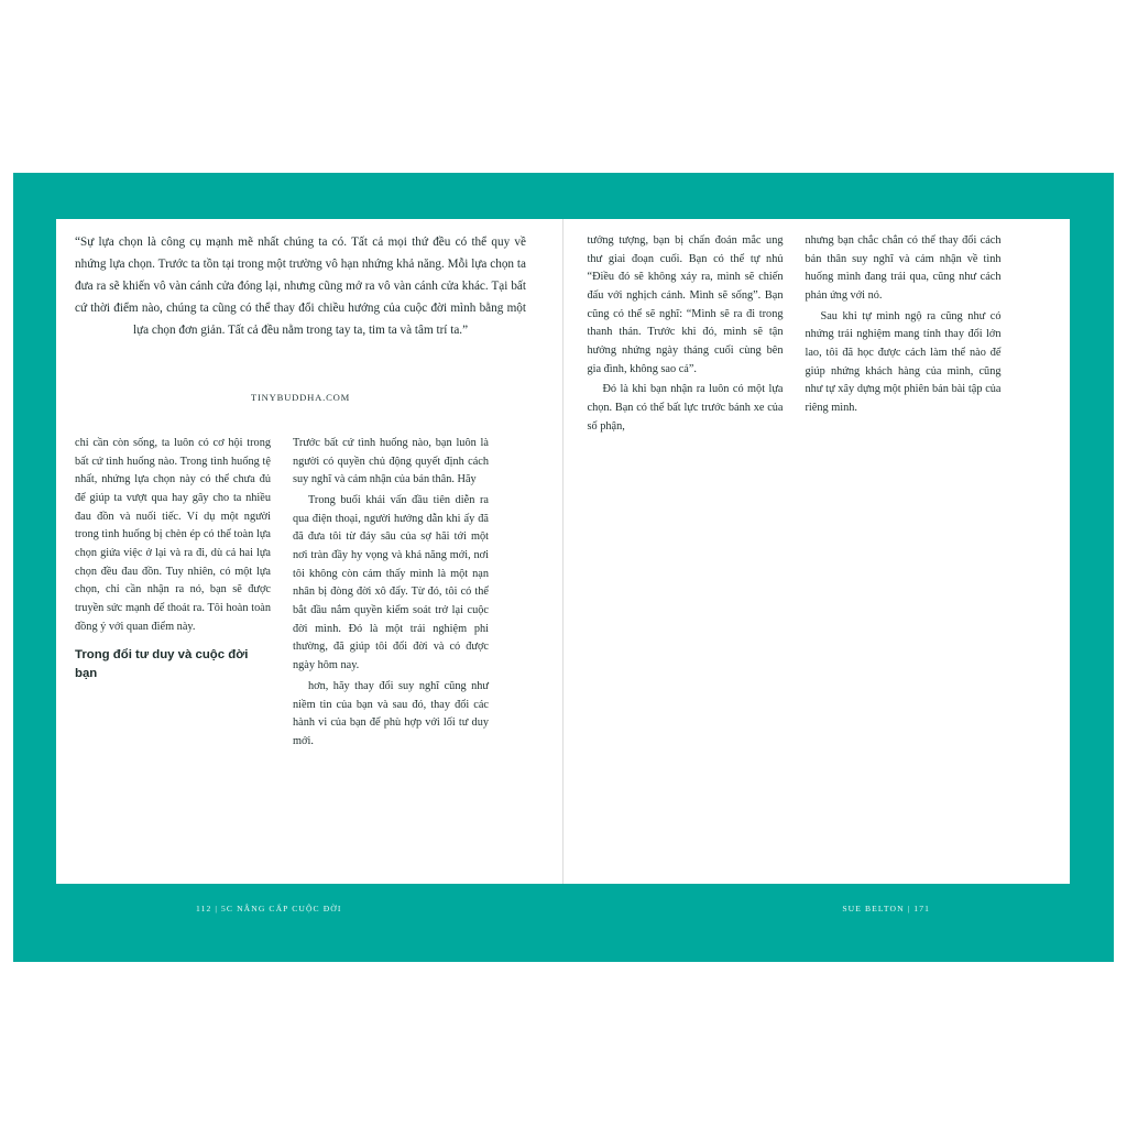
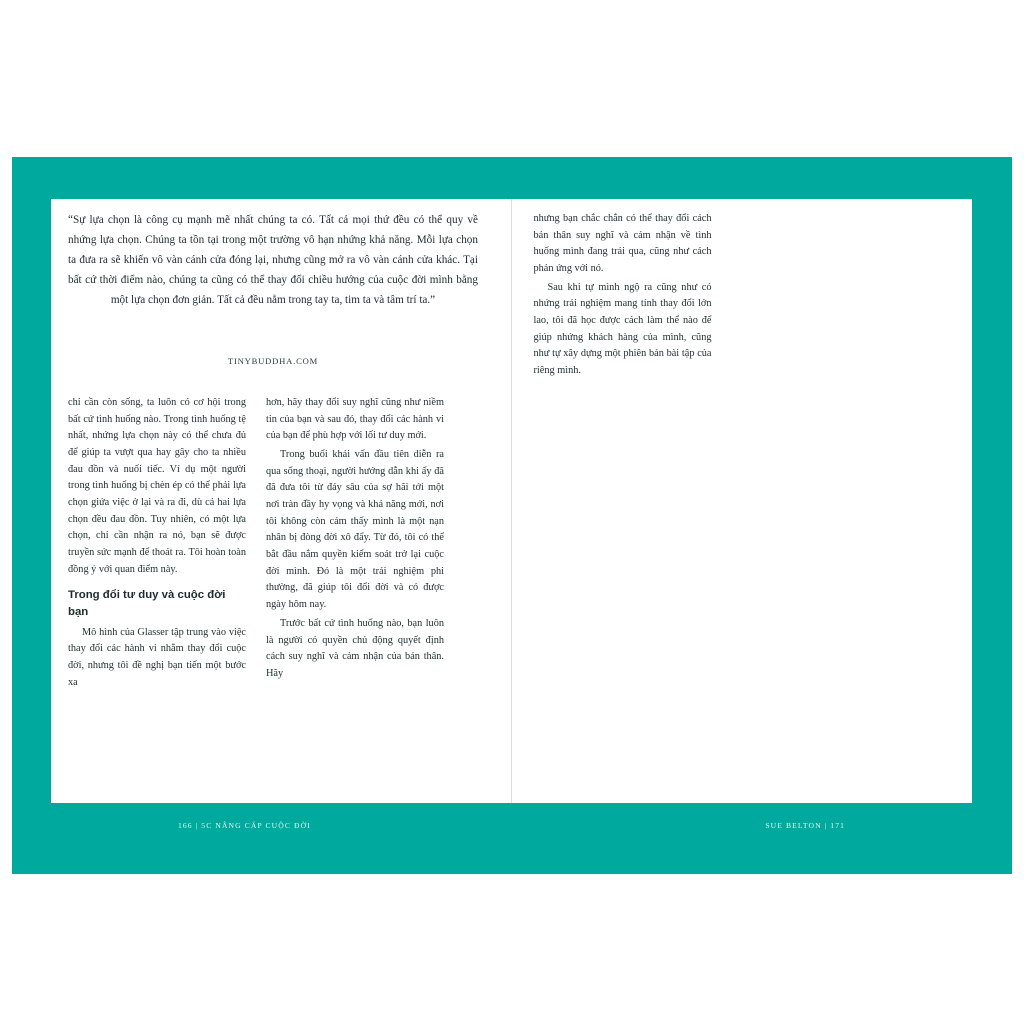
- “Sự lựa chọn là công cụ mạnh mẽ nhất chúng ta có. Tất cả mọi thứ đều có thể quy về nhứng lựa chọn. Trước ta tồn tại trong một trường vô hạn nhứng khả năng. Mỗi lựa chọn ta đưa ra sẽ khiến vô vàn cánh cửa đóng lại, nhưng cũng mở ra vô vàn cánh cửa khác. Tại bất cứ thời điểm nào, chúng ta cũng có thể thay đổi chiều hướng của cuộc đời mình bằng một lựa chọn đơn giản. Tất cả đều nằm trong tay ta, tim ta và tâm trí ta.”
+ “Sự lựa chọn là công cụ mạnh mẽ nhất chúng ta có. Tất cả mọi thứ đều có thể quy về nhứng lựa chọn. Chúng ta tồn tại trong một trường vô hạn nhứng khả năng. Mỗi lựa chọn ta đưa ra sẽ khiến vô vàn cánh cửa đóng lại, nhưng cũng mở ra vô vàn cánh cửa khác. Tại bất cứ thời điểm nào, chúng ta cũng có thể thay đổi chiều hướng của cuộc đời mình bằng một lựa chọn đơn giản. Tất cả đều nằm trong tay ta, tim ta và tâm trí ta.”
  TINYBUDDHA.COM
- chỉ cần còn sống, ta luôn có cơ hội trong bất cứ tình huống nào. Trong tình huống tệ nhất, nhứng lựa chọn này có thể chưa đủ để giúp ta vượt qua hay gây cho ta nhiều đau đồn và nuối tiếc. Ví dụ một người trong tình huống bị chèn ép có thể toàn lựa chọn giứa việc ở lại và ra đi, dù cả hai lựa chọn đều đau đồn. Tuy nhiên, có một lựa chọn, chỉ cần nhận ra nó, bạn sẽ được truyền sức mạnh để thoát ra. Tôi hoàn toàn đồng ý với quan điểm này.
+ chỉ cần còn sống, ta luôn có cơ hội trong bất cứ tình huống nào. Trong tình huống tệ nhất, nhứng lựa chọn này có thể chưa đủ để giúp ta vượt qua hay gây cho ta nhiều đau đồn và nuối tiếc. Ví dụ một người trong tình huống bị chèn ép có thể phải lựa chọn giứa việc ở lại và ra đi, dù cả hai lựa chọn đều đau đồn. Tuy nhiên, có một lựa chọn, chỉ cần nhận ra nó, bạn sẽ được truyền sức mạnh để thoát ra. Tôi hoàn toàn đồng ý với quan điểm này.
  Trong đổi tư duy và cuộc đời bạn
+ Mô hình của Glasser tập trung vào việc thay đổi các hành vi nhằm thay đổi cuộc đời, nhưng tôi đề nghị bạn tiến một bước xa
- Trước bất cứ tình huống nào, bạn luôn là người có quyền chủ động quyết định cách suy nghĩ và cảm nhận của bản thân. Hãy
+ hơn, hãy thay đổi suy nghĩ cũng như niềm tin của bạn và sau đó, thay đổi các hành vi của bạn để phù hợp với lối tư duy mới.
- Trong buổi khái vấn đầu tiên diễn ra qua điện thoại, người hướng dẫn khi ấy đã đã đưa tôi từ đáy sâu của sợ hãi tới một nơi tràn đầy hy vọng và khả năng mới, nơi tôi không còn cảm thấy mình là một nạn nhân bị đòng đời xô đẩy. Từ đó, tôi có thể bắt đầu nắm quyền kiểm soát trở lại cuộc đời mình. Đó là một trải nghiệm phi thường, đã giúp tôi đổi đời và có được ngày hôm nay.
+ Trong buổi khái vấn đầu tiên diễn ra qua sống thoại, người hướng dẫn khi ấy đã đã đưa tôi từ đáy sâu của sợ hãi tới một nơi tràn đầy hy vọng và khả năng mới, nơi tôi không còn cảm thấy mình là một nạn nhân bị đòng đời xô đẩy. Từ đó, tôi có thể bắt đầu nắm quyền kiểm soát trở lại cuộc đời mình. Đó là một trải nghiệm phi thường, đã giúp tôi đổi đời và có được ngày hôm nay.
- hơn, hãy thay đổi suy nghĩ cũng như niềm tin của bạn và sau đó, thay đổi các hành vi của bạn để phù hợp với lối tư duy mới.
+ Trước bất cứ tình huống nào, bạn luôn là người có quyền chủ động quyết định cách suy nghĩ và cảm nhận của bản thân. Hãy
- 112 | 5C NÂNG CẤP CUỘC ĐỜI
+ 166 | 5C NÂNG CẤP CUỘC ĐỜI
- tưởng tượng, bạn bị chẩn đoán mắc ung thư giai đoạn cuối. Bạn có thể tự nhủ “Điều đó sẽ không xảy ra, mình sẽ chiến đấu với nghịch cảnh. Mình sẽ sống”. Bạn cũng có thể sẽ nghĩ: “Mình sẽ ra đi trong thanh thản. Trước khi đó, mình sẽ tận hưởng nhứng ngày tháng cuối cùng bên gia đình, không sao cả”.
- Đó là khi bạn nhận ra luôn có một lựa chọn. Bạn có thể bất lực trước bánh xe của số phận,
  nhưng bạn chắc chắn có thể thay đổi cách bản thân suy nghĩ và cảm nhận về tình huống mình đang trải qua, cũng như cách phản ứng với nó.
  Sau khi tự mình ngộ ra cũng như có nhứng trải nghiệm mang tính thay đổi lớn lao, tôi đã học được cách làm thể nào để giúp nhứng khách hàng của mình, cũng như tự xây dựng một phiên bản bài tập của riêng mình.
  SUE BELTON | 171
